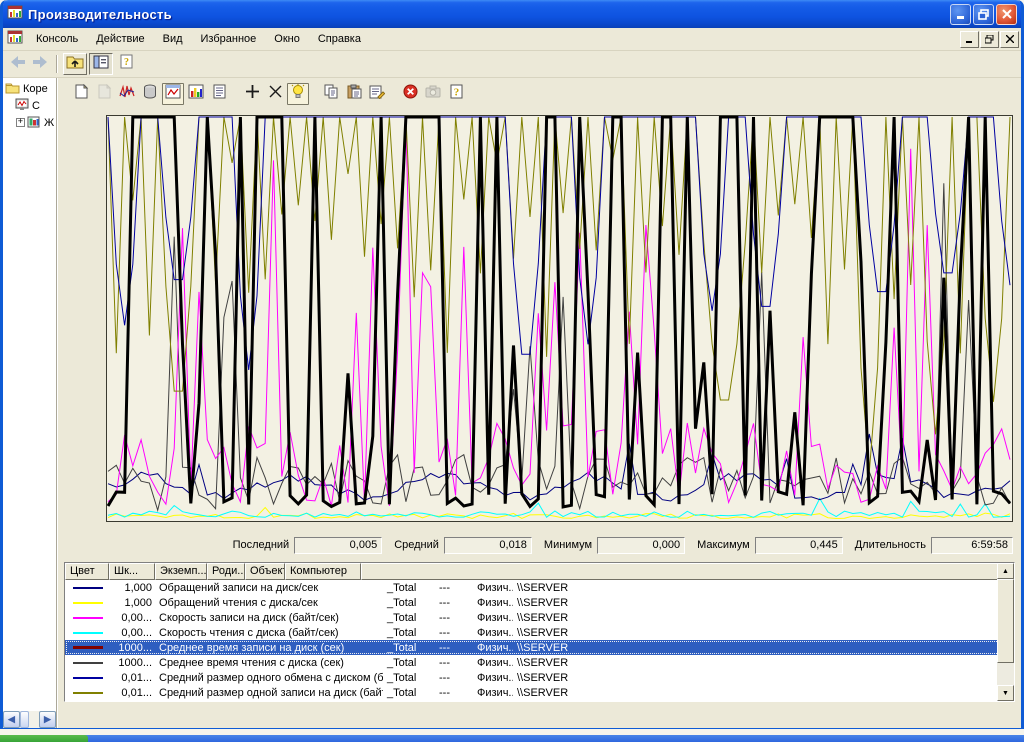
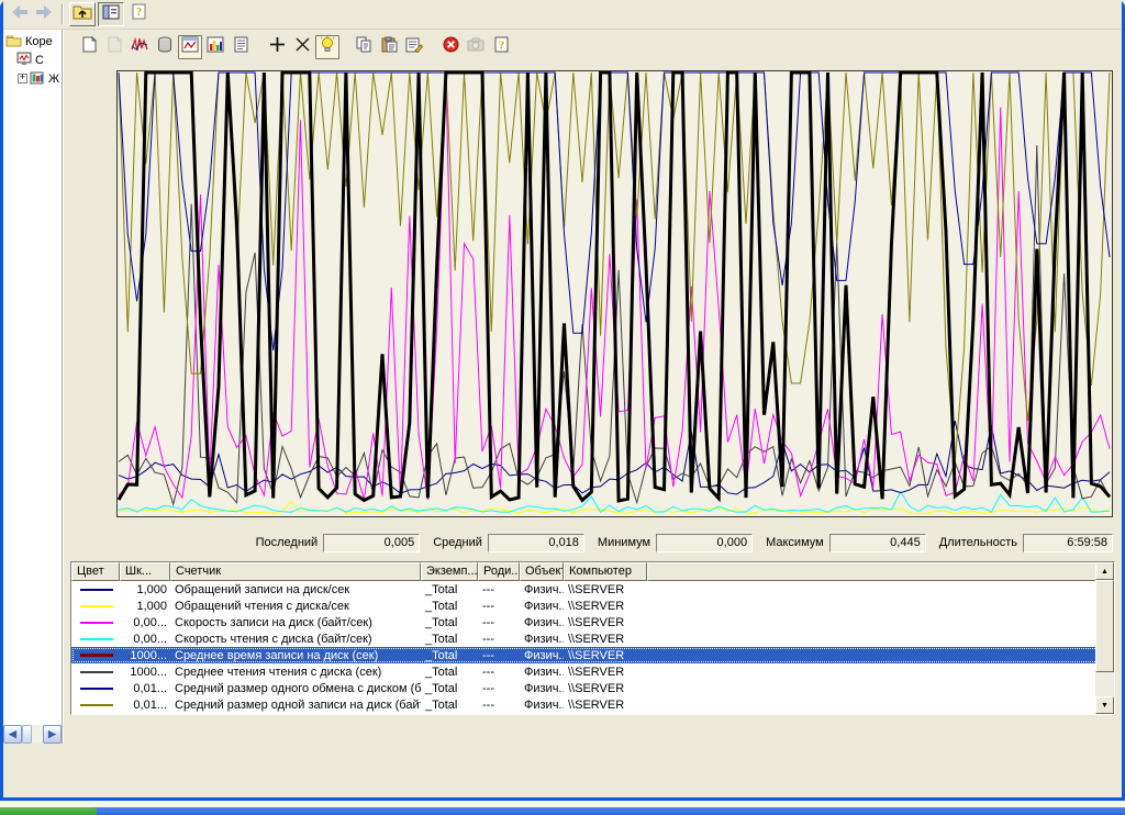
- Производительность
- Консоль
- Действие
- Вид
- Избранное
- Окно
- Справка
  ?
  Коре
  С
  +
  Ж
  ◀
  ▶
  ?
  Последний
  0,005
  Средний
  0,018
  Минимум
  0,000
  Максимум
  0,445
  Длительность
  6:59:58
  Цвет
  Шк...
+ Счетчик
  Экземп...
  Роди...
  Объект
  Компьютер
  1,000
  Обращений записи на диск/сек
  _Total
  ---
  Физич.
  \\SERVER
  1,000
  Обращений чтения с диска/сек
  _Total
  ---
  Физич.
  \\SERVER
  0,00...
  Скорость записи на диск (байт/сек)
  _Total
  ---
  Физич.
  \\SERVER
  0,00...
  Скорость чтения с диска (байт/сек)
  _Total
  ---
  Физич.
  \\SERVER
  1000...
  Среднее время записи на диск (сек)
  _Total
  ---
  Физич.
  \\SERVER
  1000...
- Среднее время чтения с диска (сек)
+ Среднее чтения чтения с диска (сек)
  _Total
  ---
  Физич.
  \\SERVER
  0,01...
  Средний размер одного обмена с диском (б
  _Total
  ---
  Физич.
  \\SERVER
  0,01...
  Средний размер одной записи на диск (бай
  _Total
  ---
  Физич.
  \\SERVER
